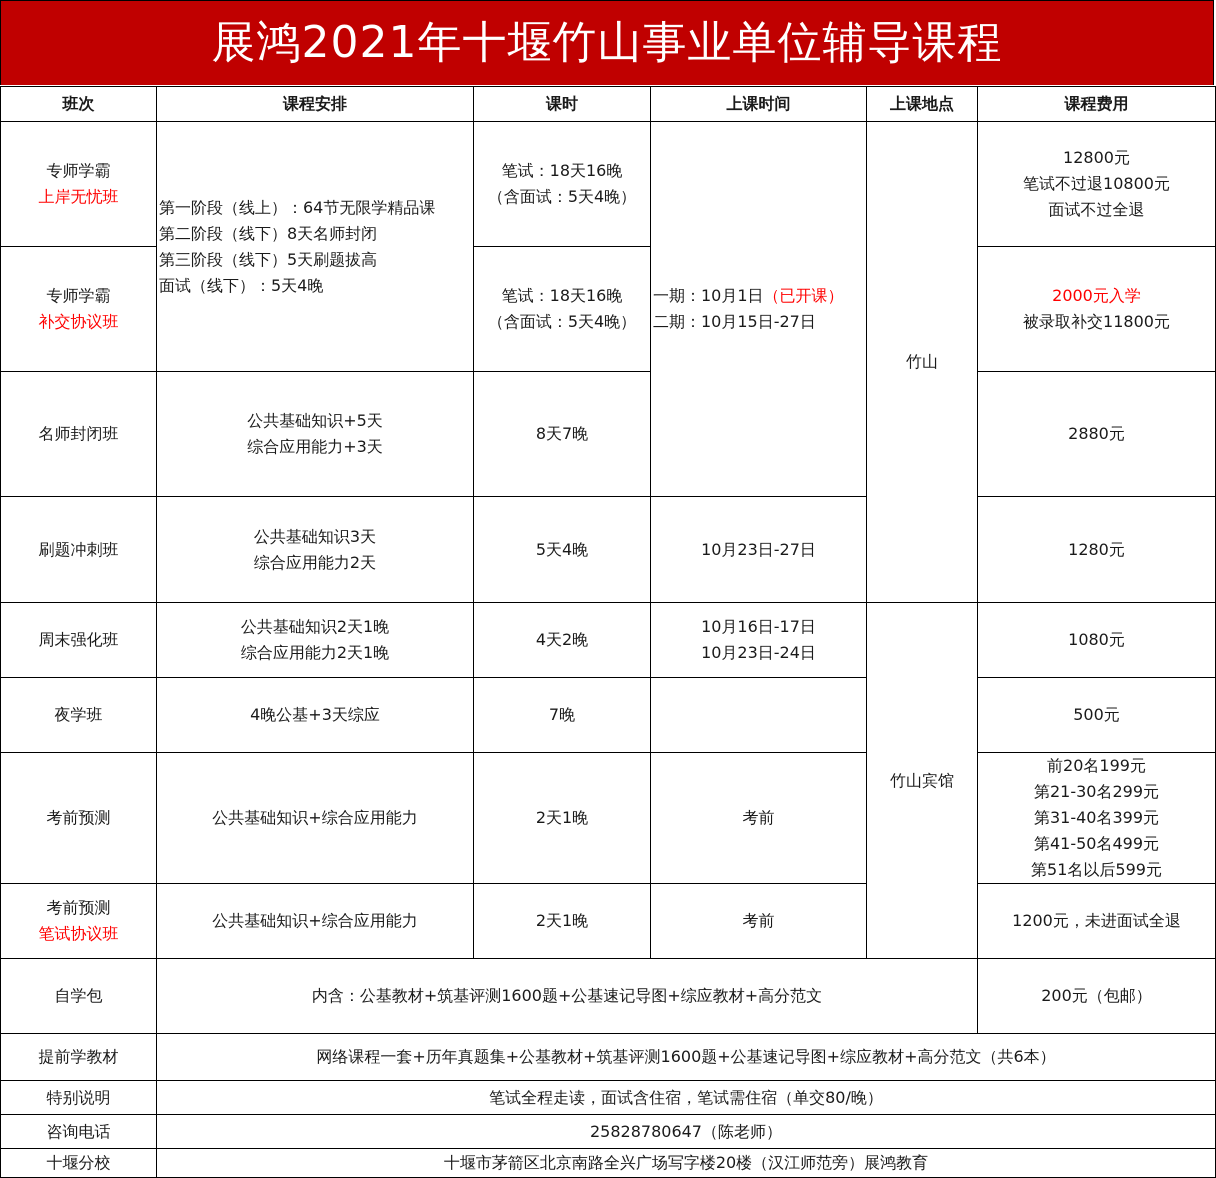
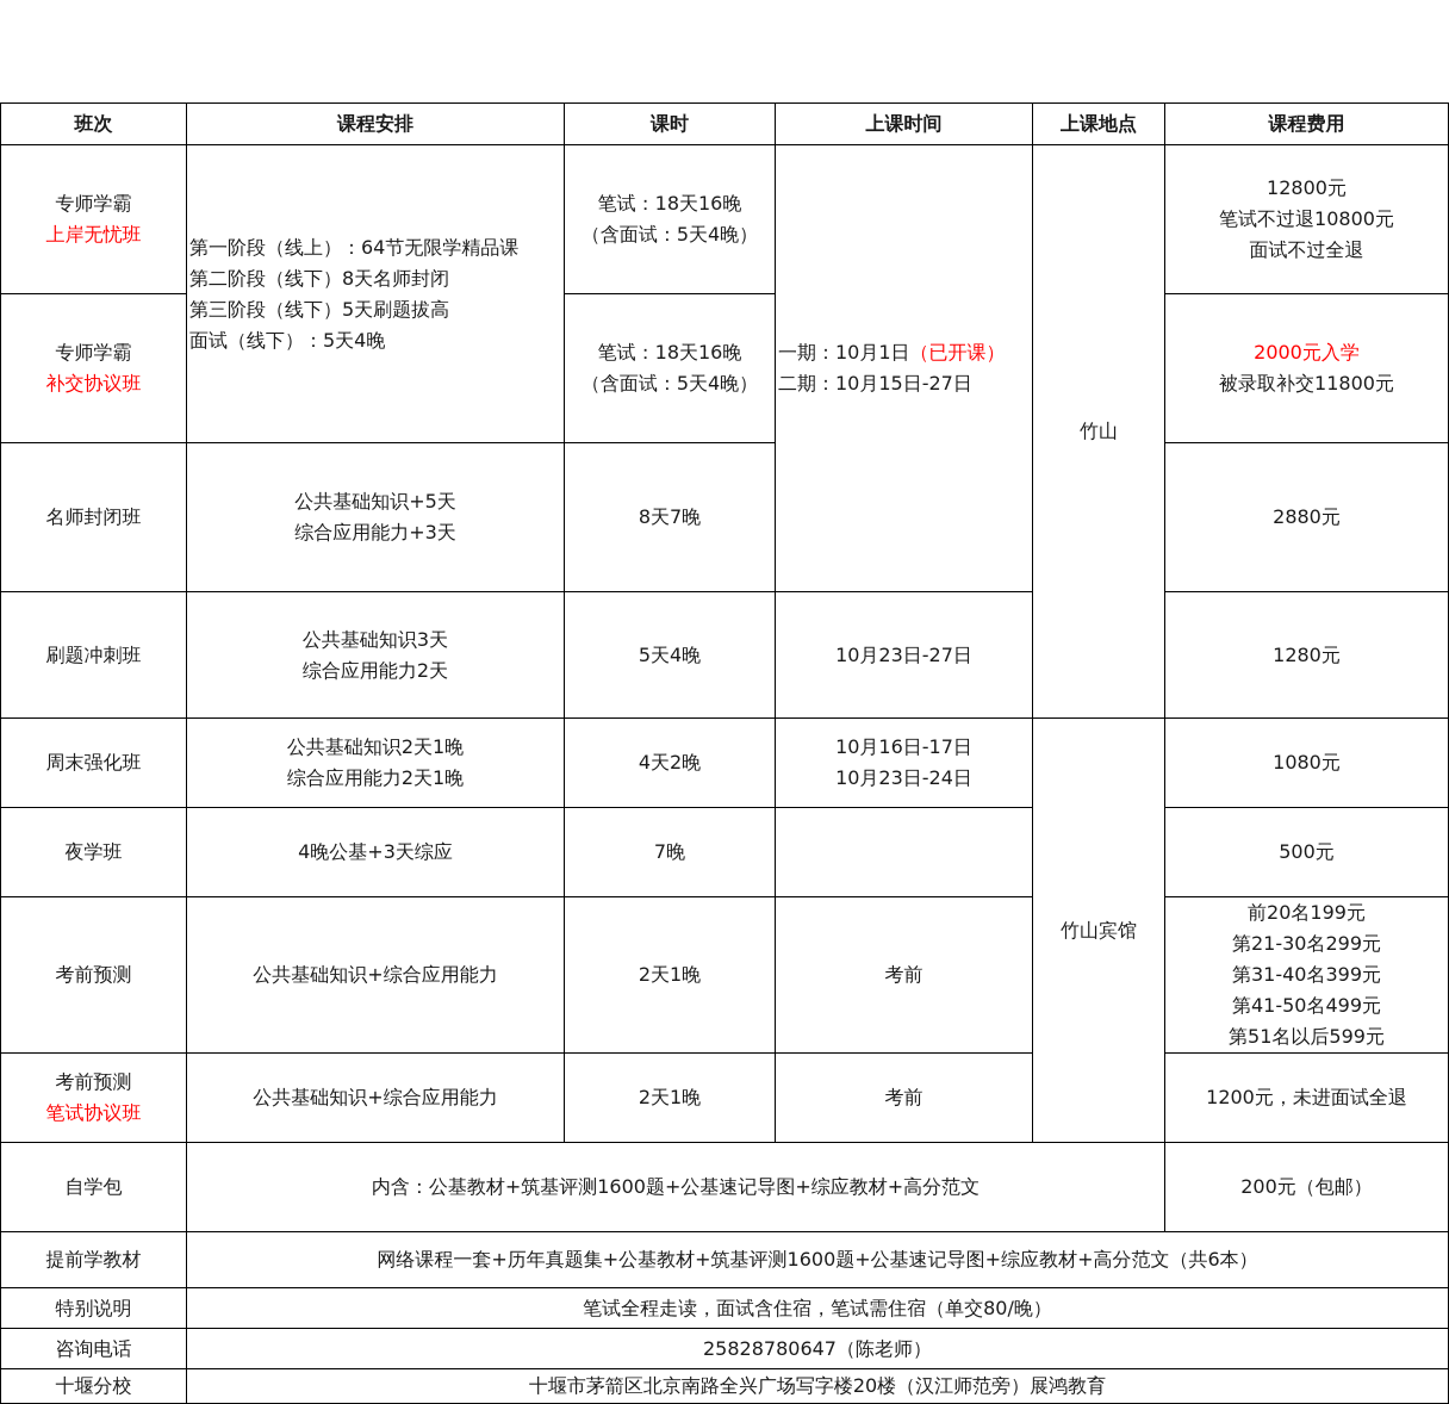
- 展鸿2021年十堰竹山事业单位辅导课程
  班次	课程安排	课时	上课时间	上课地点	课程费用
  专师学霸 上岸无忧班	第一阶段（线上）：64节无限学精品课 第二阶段（线下）8天名师封闭 第三阶段（线下）5天刷题拔高 面试（线下）：5天4晚	笔试：18天16晚 （含面试：5天4晚）	一期：10月1日（已开课） 二期：10月15日-27日	竹山	12800元 笔试不过退10800元 面试不过全退
  专师学霸 补交协议班	笔试：18天16晚 （含面试：5天4晚）	2000元入学 被录取补交11800元
  名师封闭班	公共基础知识+5天 综合应用能力+3天	8天7晚	2880元
  刷题冲刺班	公共基础知识3天 综合应用能力2天	5天4晚	10月23日-27日	1280元
  周末强化班	公共基础知识2天1晚 综合应用能力2天1晚	4天2晚	10月16日-17日 10月23日-24日	竹山宾馆	1080元
  夜学班	4晚公基+3天综应	7晚		500元
  考前预测	公共基础知识+综合应用能力	2天1晚	考前	前20名199元 第21-30名299元 第31-40名399元 第41-50名499元 第51名以后599元
  考前预测 笔试协议班	公共基础知识+综合应用能力	2天1晚	考前	1200元，未进面试全退
  自学包	内含：公基教材+筑基评测1600题+公基速记导图+综应教材+高分范文	200元（包邮）
  提前学教材	网络课程一套+历年真题集+公基教材+筑基评测1600题+公基速记导图+综应教材+高分范文（共6本）
  特别说明	笔试全程走读，面试含住宿，笔试需住宿（单交80/晚）
  咨询电话	25828780647（陈老师）
  十堰分校	十堰市茅箭区北京南路全兴广场写字楼20楼（汉江师范旁）展鸿教育
